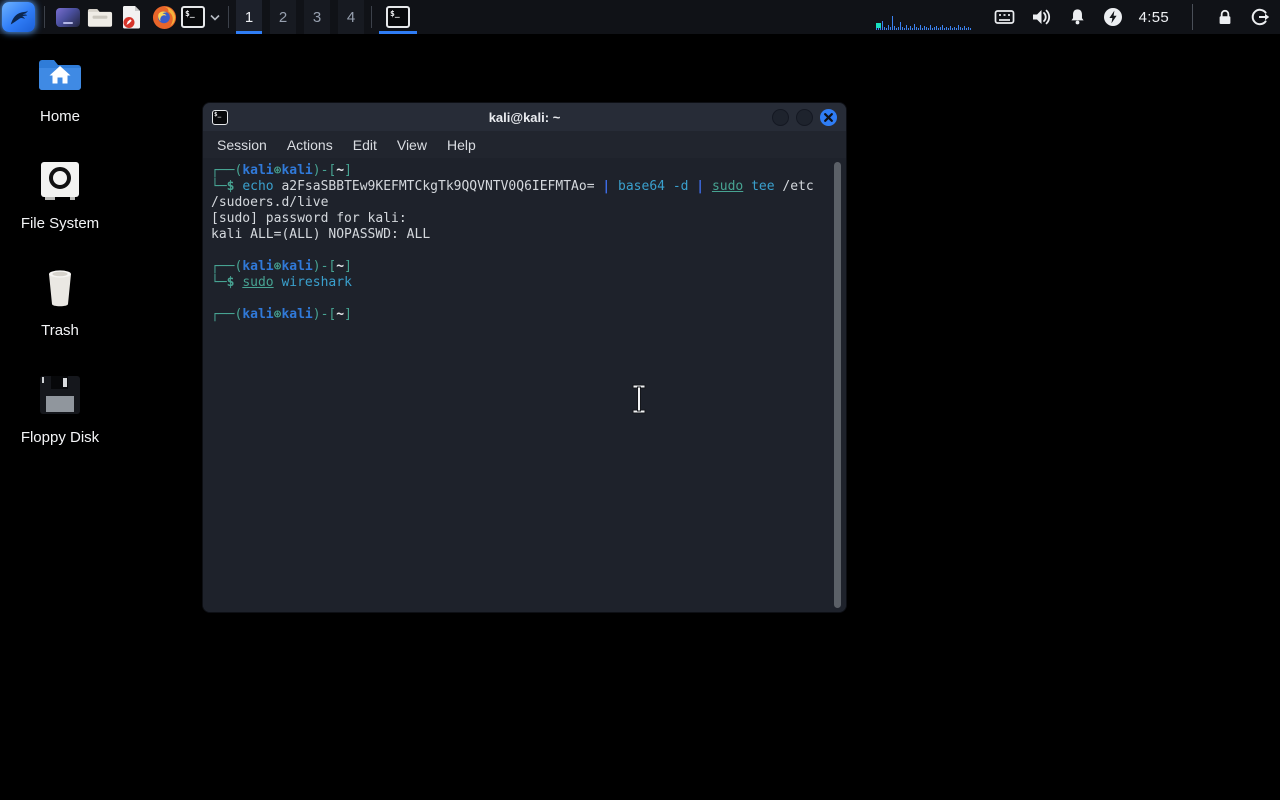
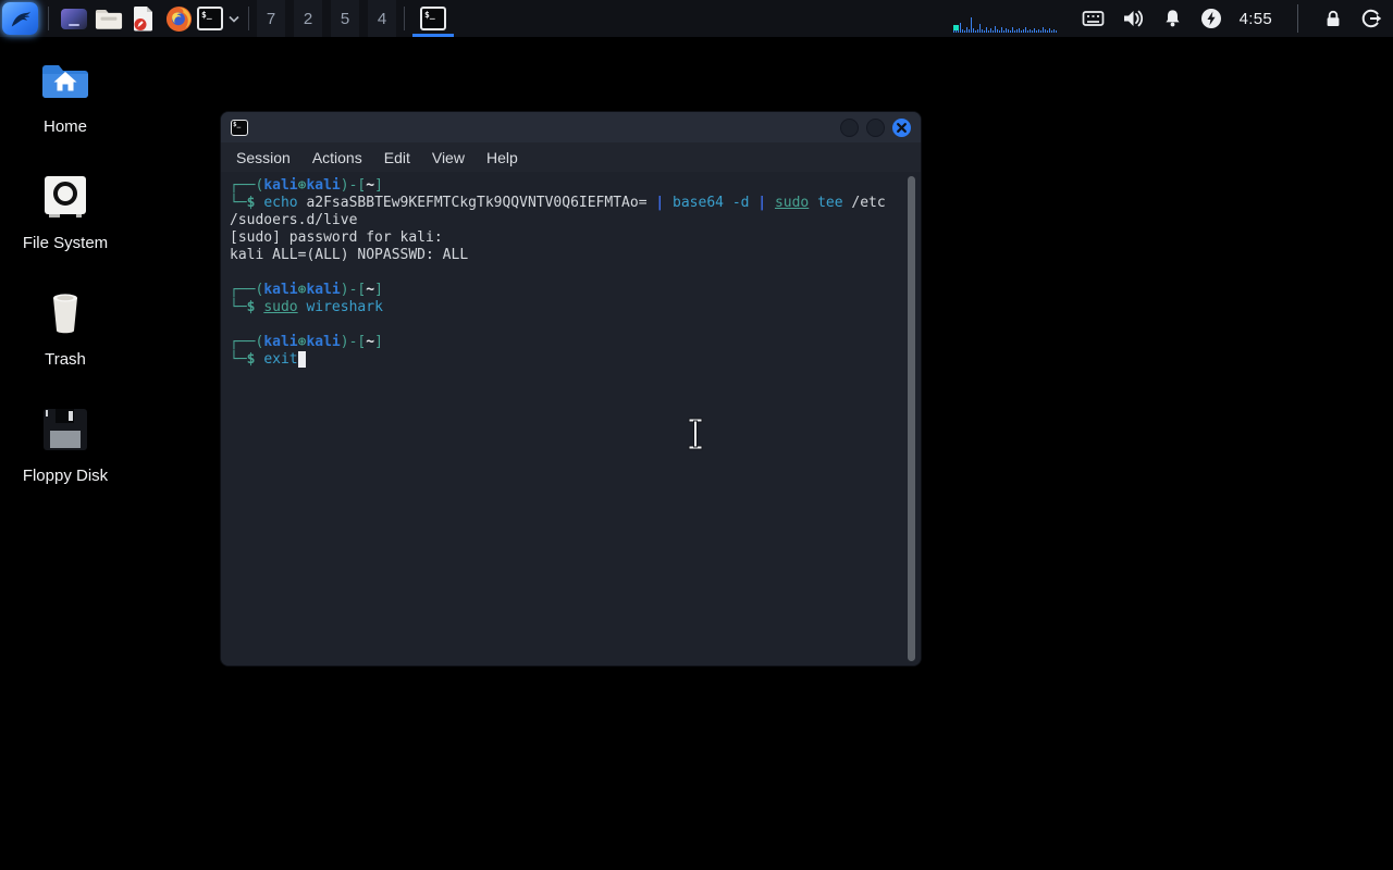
  $_
- 1
+ 7
  2
- 3
+ 5
  4
  $_
  4:55
  Home
  File System
  Trash
  Floppy Disk
- kali@kali: ~
  Session
  Actions
  Edit
  View
  Help
  ┌──(kali⊛kali)-[~]
  └─$ echo a2FsaSBBTEw9KEFMTCkgTk9QQVNTV0Q6IEFMTAo= | base64 -d | sudo tee /etc
  /sudoers.d/live
  [sudo] password for kali:
  kali ALL=(ALL) NOPASSWD: ALL
  ┌──(kali⊛kali)-[~]
  └─$ sudo wireshark
  ┌──(kali⊛kali)-[~]
+ └─$ exit
